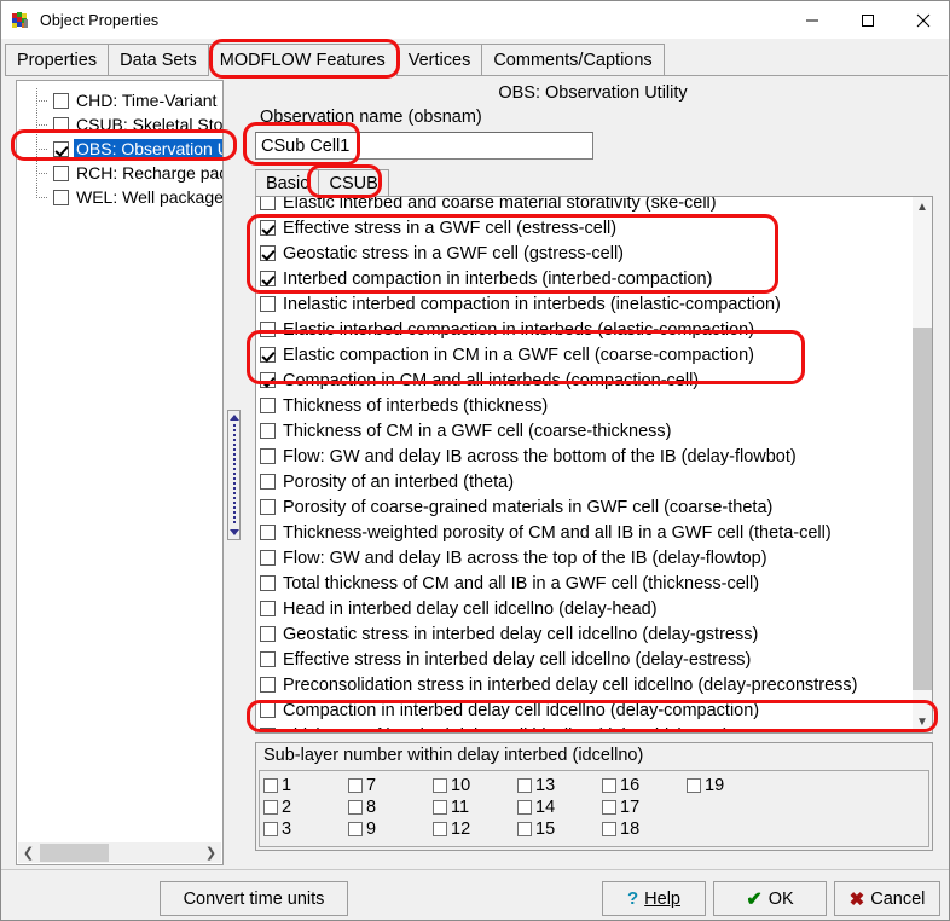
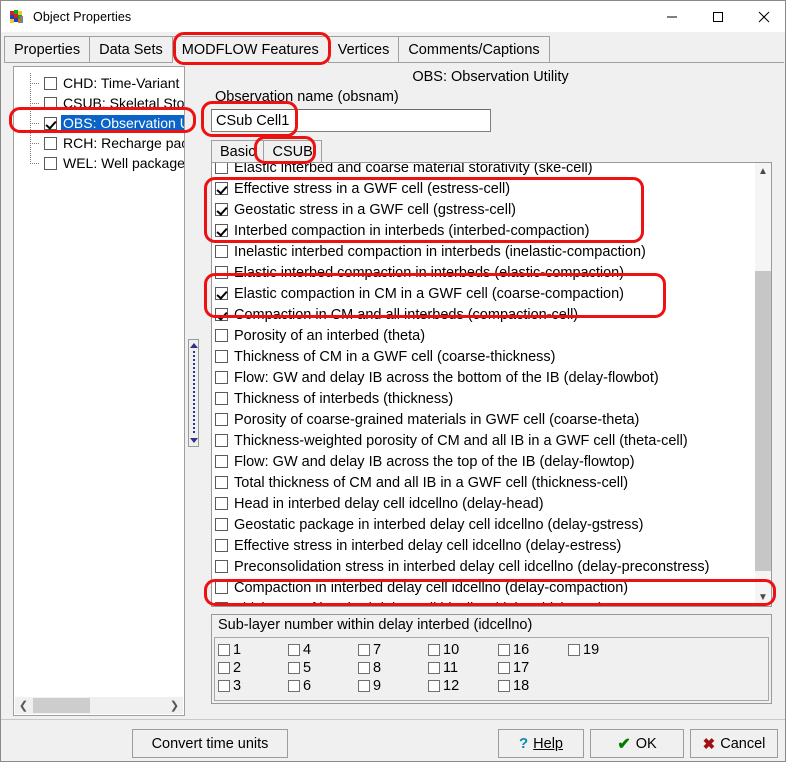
  Object Properties
  Properties
  Data Sets
  MODFLOW Features
  Vertices
  Comments/Captions
  CHD: Time-Variant
  CSUB: Skeletal Sto
  OBS: Observation
  RCH: Recharge pa
  WEL: Well package
  ❮
  ❯
  OBS: Observation Utility
  Observation name (obsnam)
  CSub Cell1
  Basic
  CSUB
  Elastic interbed and coarse material storativity (ske-cell)
  Effective stress in a GWF cell (estress-cell)
  Geostatic stress in a GWF cell (gstress-cell)
  Interbed compaction in interbeds (interbed-compaction)
  Inelastic interbed compaction in interbeds (inelastic-compaction)
  Elastic interbed compaction in interbeds (elastic-compaction)
  Elastic compaction in CM in a GWF cell (coarse-compaction)
  Compaction in CM and all interbeds (compaction-cell)
- Thickness of interbeds (thickness)
+ Porosity of an interbed (theta)
  Thickness of CM in a GWF cell (coarse-thickness)
  Flow: GW and delay IB across the bottom of the IB (delay-flowbot)
- Porosity of an interbed (theta)
+ Thickness of interbeds (thickness)
  Porosity of coarse-grained materials in GWF cell (coarse-theta)
  Thickness-weighted porosity of CM and all IB in a GWF cell (theta-cell)
  Flow: GW and delay IB across the top of the IB (delay-flowtop)
  Total thickness of CM and all IB in a GWF cell (thickness-cell)
  Head in interbed delay cell idcellno (delay-head)
- Geostatic stress in interbed delay cell idcellno (delay-gstress)
+ Geostatic package in interbed delay cell idcellno (delay-gstress)
  Effective stress in interbed delay cell idcellno (delay-estress)
  Preconsolidation stress in interbed delay cell idcellno (delay-preconstress)
  Compaction in interbed delay cell idcellno (delay-compaction)
  ▲
  ▼
  Sub-layer number within delay interbed (idcellno)
  1
  2
  3
+ 4
+ 5
+ 6
  7
  8
  9
  10
  11
  12
- 13
- 14
- 15
  16
  17
  18
  19
  Convert time units
  ?
  Help
  ✔
  OK
  ✖
  Cancel
